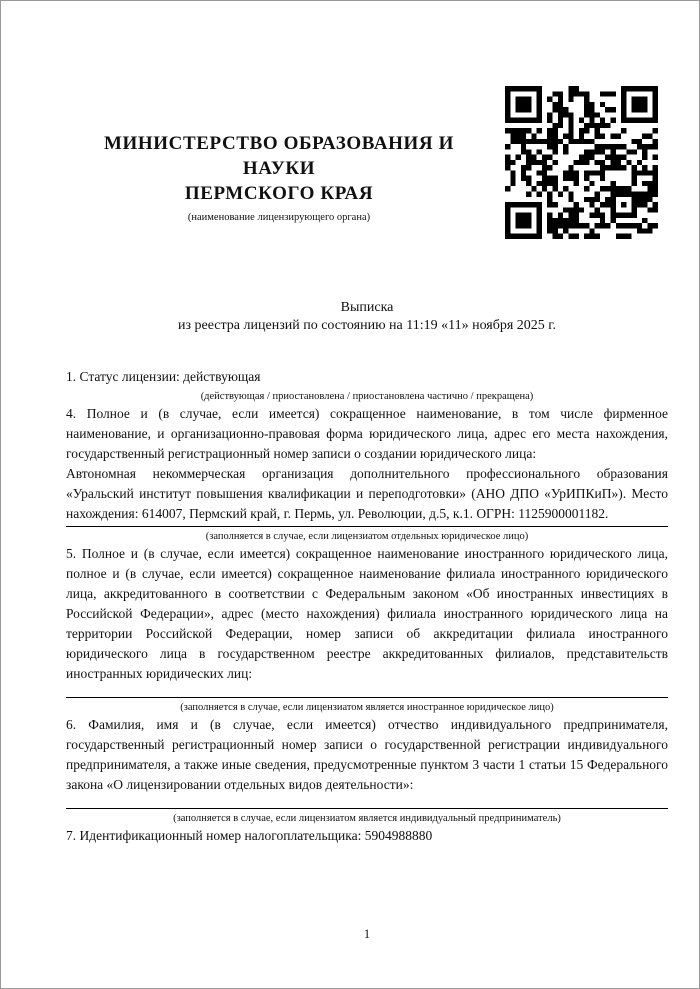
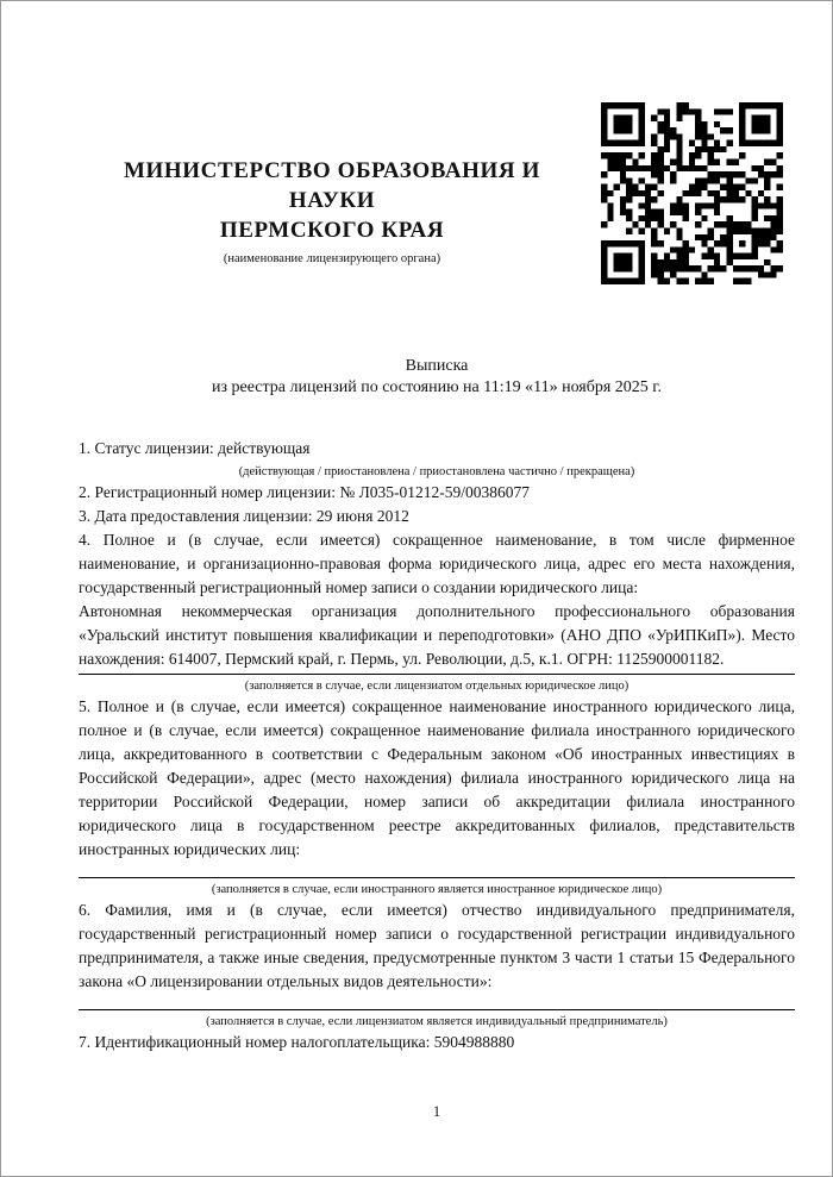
  МИНИСТЕРСТВО ОБРАЗОВАНИЯ И НАУКИ
  ПЕРМСКОГО КРАЯ
  (наименование лицензирующего органа)
  Выписка
  из реестра лицензий по состоянию на 11:19 «11» ноября 2025 г.
  1. Статус лицензии: действующая
  (действующая / приостановлена / приостановлена частично / прекращена)
+ 2. Регистрационный номер лицензии: № Л035-01212-59/00386077
+ 3. Дата предоставления лицензии: 29 июня 2012
  4. Полное и (в случае, если имеется) сокращенное наименование, в том числе фирменное наименование, и организационно-правовая форма юридического лица, адрес его места нахождения, государственный регистрационный номер записи о создании юридического лица:
  Автономная некоммерческая организация дополнительного профессионального образования «Уральский институт повышения квалификации и переподготовки» (АНО ДПО «УрИПКиП»). Место нахождения: 614007, Пермский край, г. Пермь, ул. Революции, д.5, к.1. ОГРН: 1125900001182.
  (заполняется в случае, если лицензиатом отдельных юридическое лицо)
  5. Полное и (в случае, если имеется) сокращенное наименование иностранного юридического лица, полное и (в случае, если имеется) сокращенное наименование филиала иностранного юридического лица, аккредитованного в соответствии с Федеральным законом «Об иностранных инвестициях в Российской Федерации», адрес (место нахождения) филиала иностранного юридического лица на территории Российской Федерации, номер записи об аккредитации филиала иностранного юридического лица в государственном реестре аккредитованных филиалов, представительств иностранных юридических лиц:
- (заполняется в случае, если лицензиатом является иностранное юридическое лицо)
+ (заполняется в случае, если иностранного является иностранное юридическое лицо)
  6. Фамилия, имя и (в случае, если имеется) отчество индивидуального предпринимателя, государственный регистрационный номер записи о государственной регистрации индивидуального предпринимателя, а также иные сведения, предусмотренные пунктом 3 части 1 статьи 15 Федерального закона «О лицензировании отдельных видов деятельности»:
  (заполняется в случае, если лицензиатом является индивидуальный предприниматель)
  7. Идентификационный номер налогоплательщика: 5904988880
  1
